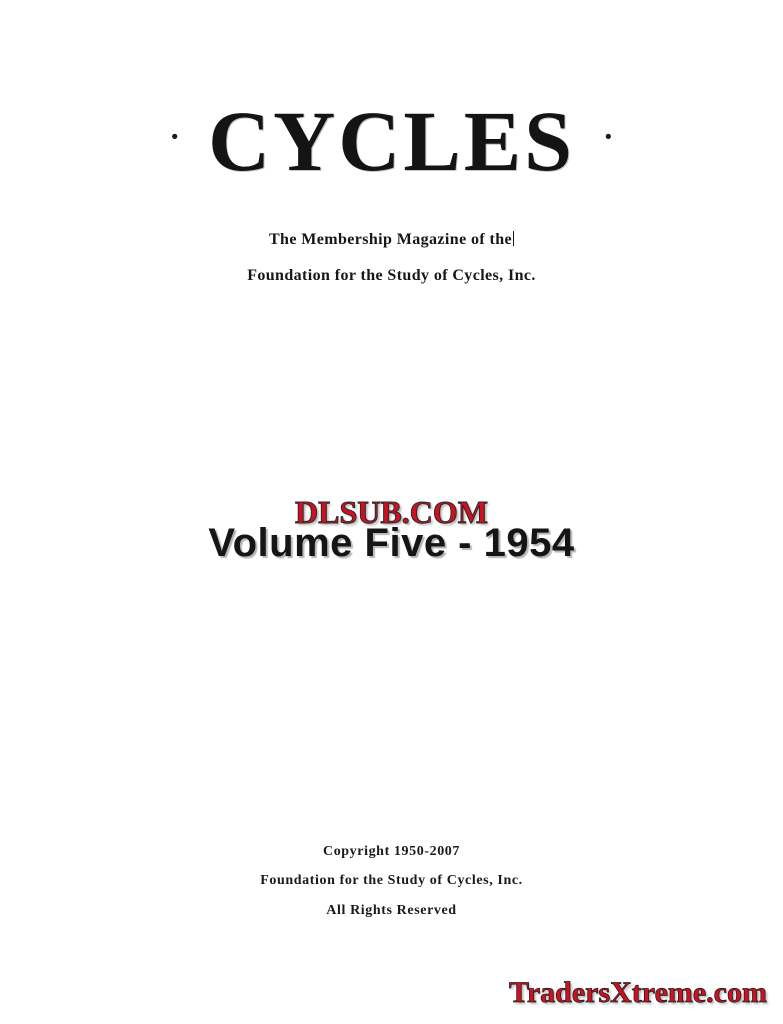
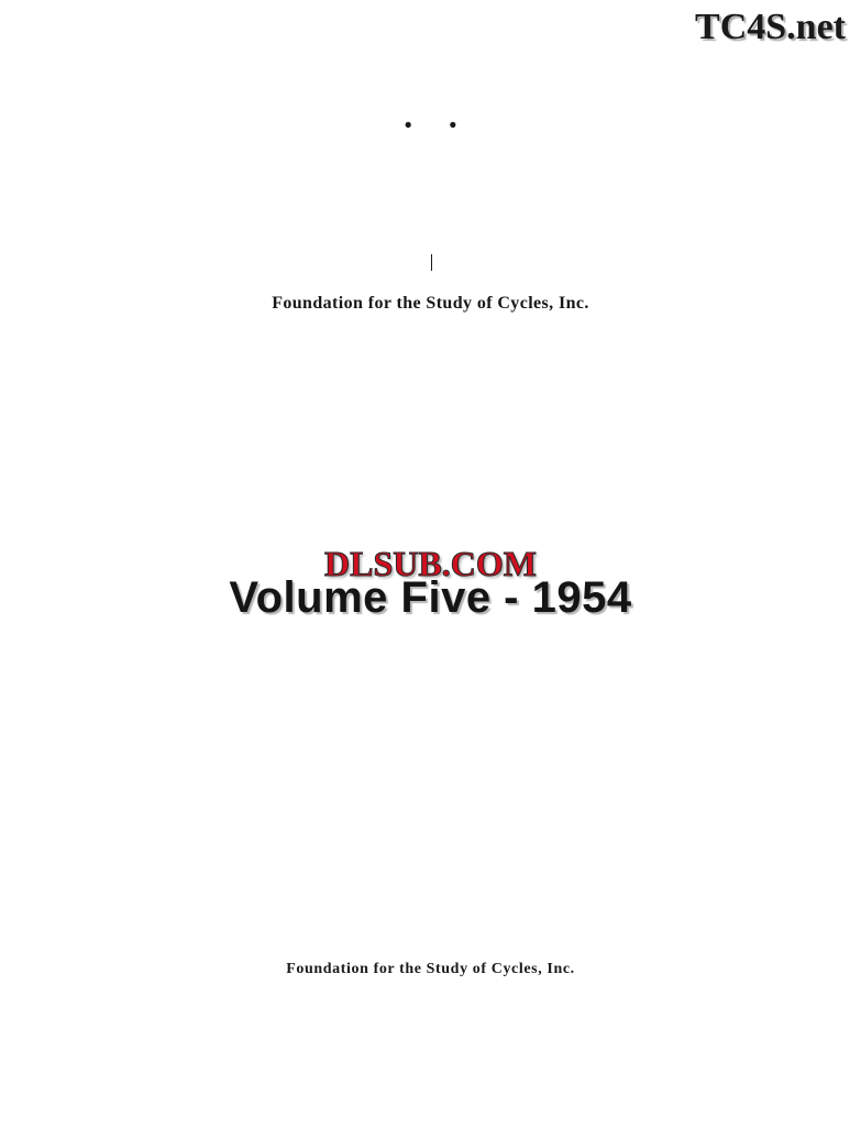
+ TC4S.net
  ·
- CYCLES
  ·
- The Membership Magazine of the
  Foundation for the Study of Cycles, Inc.
  DLSUB.COM
  Volume Five - 1954
- Copyright 1950-2007
  Foundation for the Study of Cycles, Inc.
- All Rights Reserved
- TradersXtreme.com
